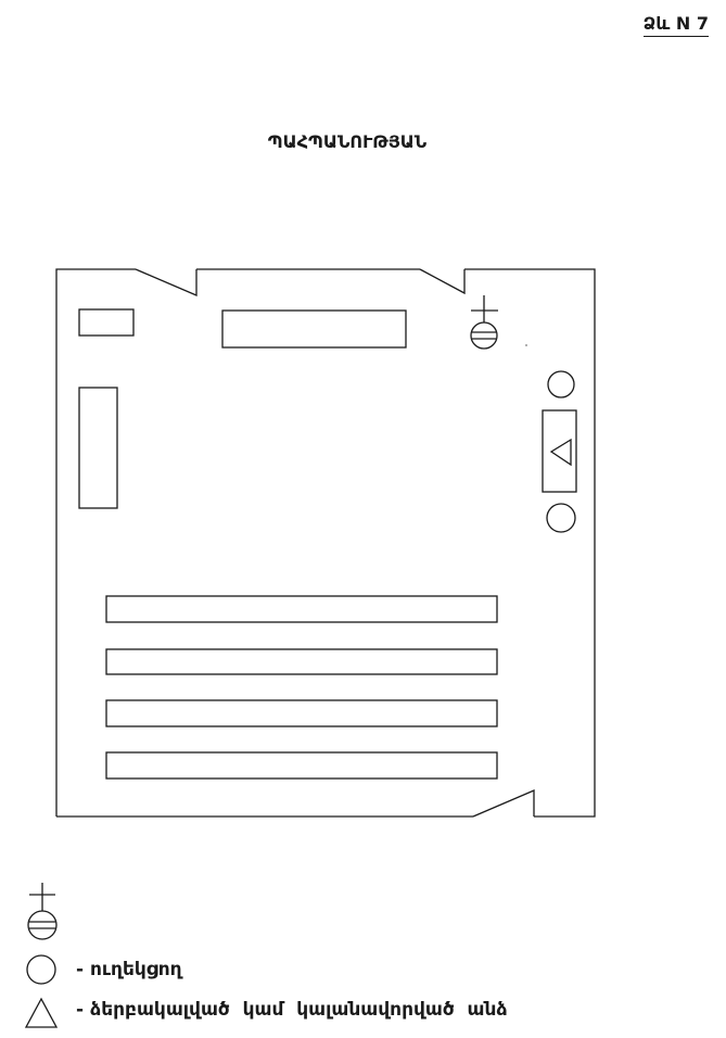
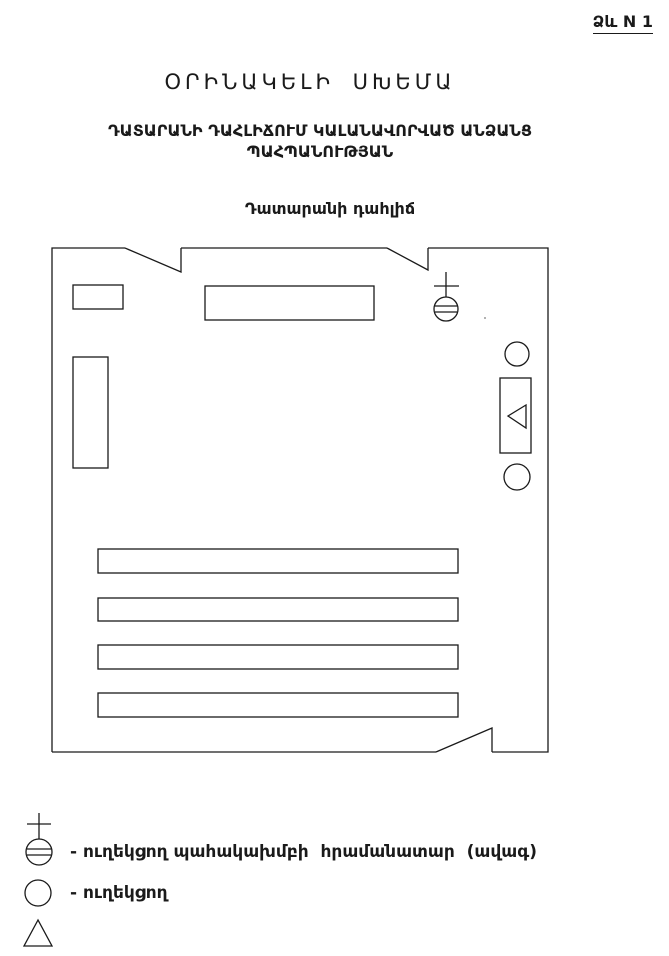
- Ձև N 7
+ Ձև N 1
+ ՕՐԻՆԱԿԵԼԻ ՍԽԵՄԱ
+ ԴԱՏԱՐԱՆԻ ԴԱՀԼԻՃՈՒՄ ԿԱԼԱՆԱՎՈՐՎԱԾ ԱՆՁԱՆՑ
  ՊԱՀՊԱՆՈՒԹՅԱՆ
+ Դատարանի դահլիճ
+ - ուղեկցող պահակախմբի հրամանատար (ավագ)
  - ուղեկցող
- - ձերբակալված կամ կալանավորված անձ
